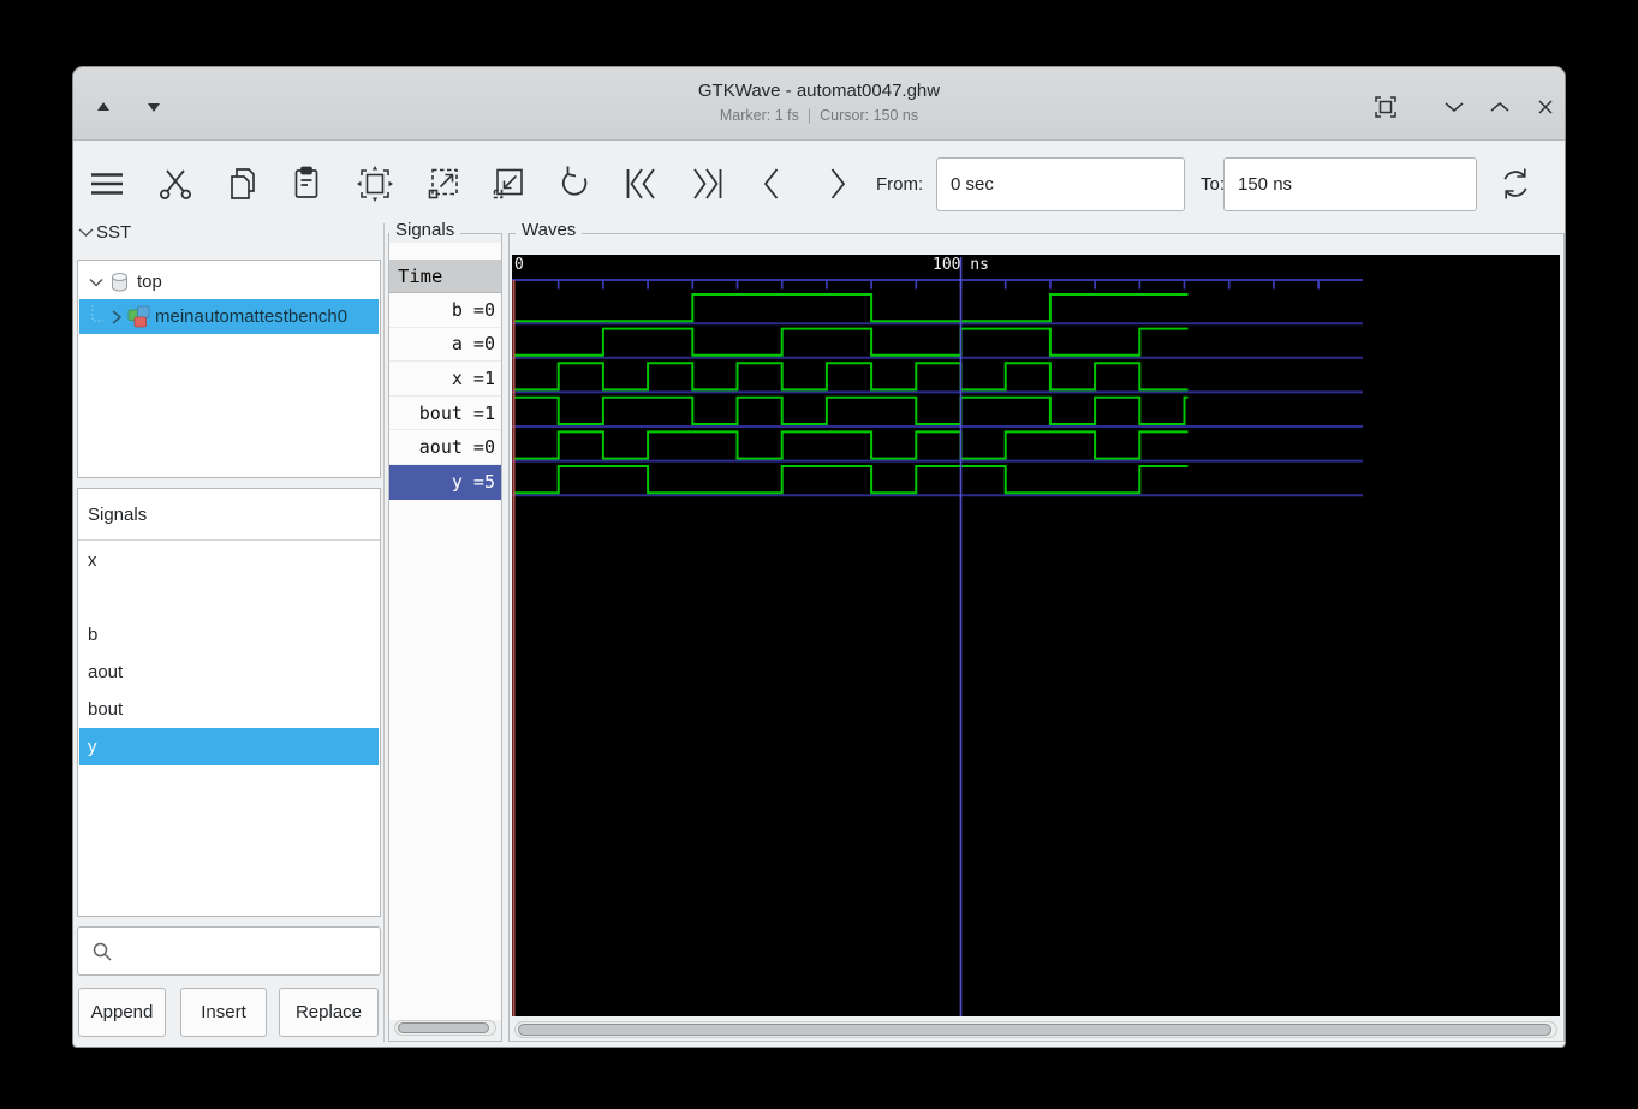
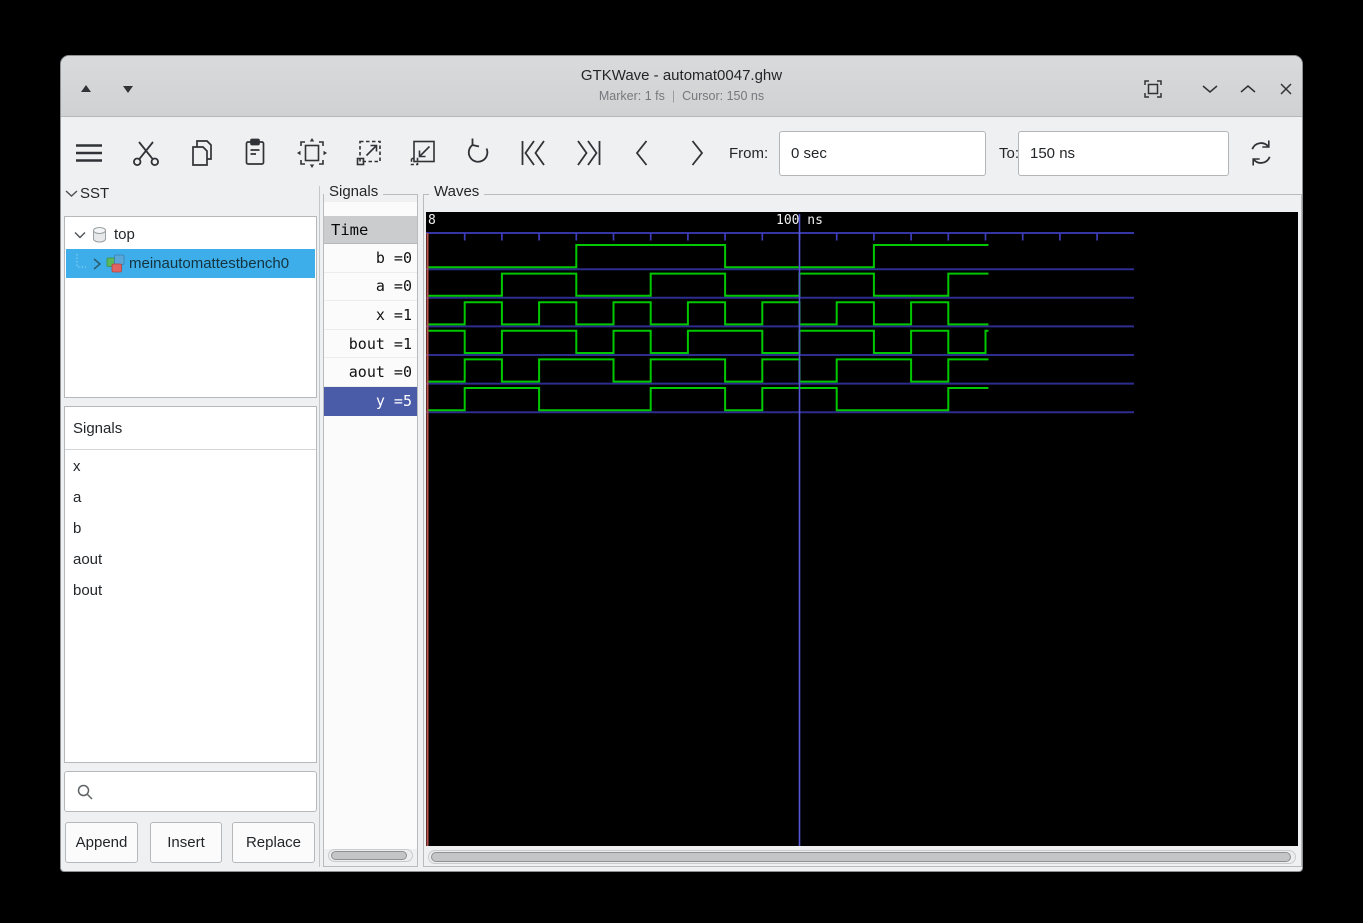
  GTKWave - automat0047.ghw
  Marker: 1 fs | Cursor: 150 ns
  From:
  0 sec
  To:
  150 ns
  SST
  top
  meinautomattestbench0
  Signals
  x
+ a
  b
  aout
  bout
- y
  Append
  Insert
  Replace
  Signals
  Time
  b =0
  a =0
  x =1
  bout =1
  aout =0
  y =5
  Waves
- 0
+ 8
  100 ns
